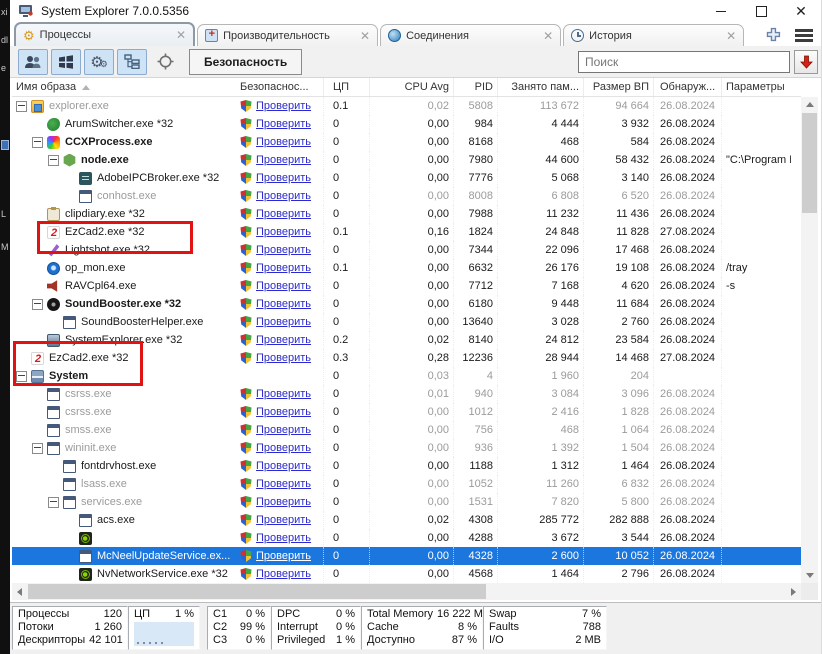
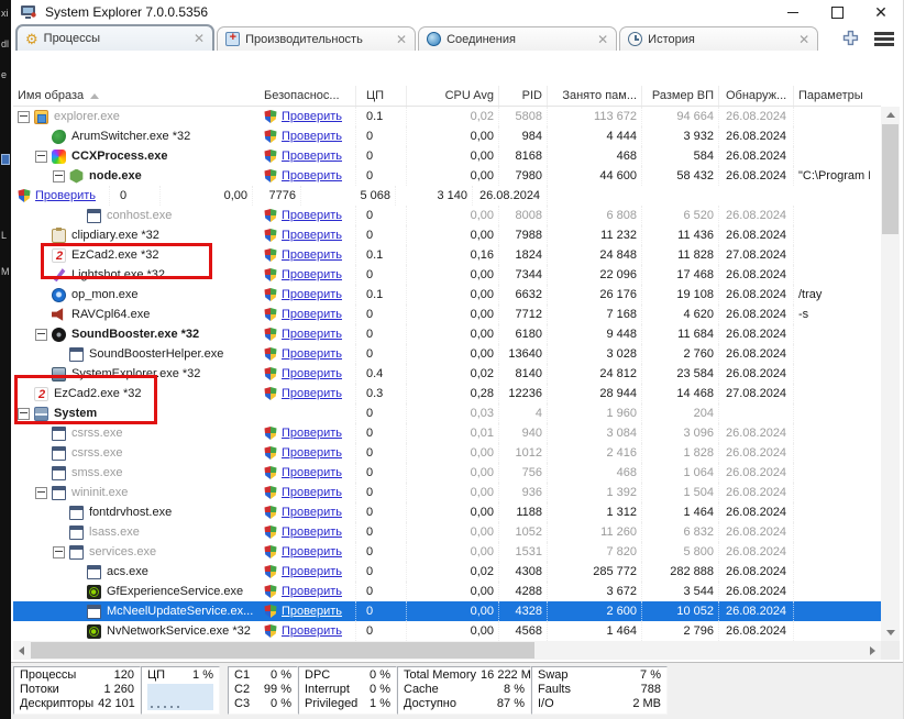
  xi
  dl
  e
  L
  M
  System Explorer 7.0.0.5356
  ✕
  ⚙
  Процессы
  ✕
  Производительность
  ✕
  Соединения
  ✕
  История
  ✕
- ⚙⚙
- Безопасность
- Поиск
  Имя образа
  Безопаснос...
  ЦП
  CPU Avg
  PID
  Занято пам...
  Размер ВП
  Обнаруж...
  Параметры
  explorer.exe
  Проверить
  0.1
  0,02
  5808
  113 672
  94 664
  26.08.2024
  ArumSwitcher.exe *32
  Проверить
  0
  0,00
  984
  4 444
  3 932
  26.08.2024
  CCXProcess.exe
  Проверить
  0
  0,00
  8168
  468
  584
  26.08.2024
  node.exe
  Проверить
  0
  0,00
  7980
  44 600
  58 432
  26.08.2024
  "C:\Program
- AdobeIPCBroker.exe *32
  Проверить
  0
  0,00
  7776
  5 068
  3 140
  26.08.2024
  conhost.exe
  Проверить
  0
  0,00
  8008
  6 808
  6 520
  26.08.2024
  clipdiary.exe *32
  Проверить
  0
  0,00
  7988
  11 232
  11 436
  26.08.2024
  EzCad2.exe *32
  Проверить
  0.1
  0,16
  1824
  24 848
  11 828
  27.08.2024
  Lightshot.exe *32
  Проверить
  0
  0,00
  7344
  22 096
  17 468
  26.08.2024
  op_mon.exe
  Проверить
  0.1
  0,00
  6632
  26 176
  19 108
  26.08.2024
  /tray
  RAVCpl64.exe
  Проверить
  0
  0,00
  7712
  7 168
  4 620
  26.08.2024
  -s
  SoundBooster.exe *32
  Проверить
  0
  0,00
  6180
  9 448
  11 684
  26.08.2024
  SoundBoosterHelper.exe
  Проверить
  0
  0,00
  13640
  3 028
  2 760
  26.08.2024
  SystemExplorer.exe *32
  Проверить
- 0.2
+ 0.4
  0,02
  8140
  24 812
  23 584
  26.08.2024
  EzCad2.exe *32
  Проверить
  0.3
  0,28
  12236
  28 944
  14 468
  27.08.2024
  System
  0
  0,03
  4
  1 960
  204
  csrss.exe
  Проверить
  0
  0,01
  940
  3 084
  3 096
  26.08.2024
  csrss.exe
  Проверить
  0
  0,00
  1012
  2 416
  1 828
  26.08.2024
  smss.exe
  Проверить
  0
  0,00
  756
  468
  1 064
  26.08.2024
  wininit.exe
  Проверить
  0
  0,00
  936
  1 392
  1 504
  26.08.2024
  fontdrvhost.exe
  Проверить
  0
  0,00
  1188
  1 312
  1 464
  26.08.2024
  lsass.exe
  Проверить
  0
  0,00
  1052
  11 260
  6 832
  26.08.2024
  services.exe
  Проверить
  0
  0,00
  1531
  7 820
  5 800
  26.08.2024
  acs.exe
  Проверить
  0
  0,02
  4308
  285 772
  282 888
  26.08.2024
+ GfExperienceService.exe
  Проверить
  0
  0,00
  4288
  3 672
  3 544
  26.08.2024
  McNeelUpdateService.ex...
  Проверить
  0
  0,00
  4328
  2 600
  10 052
  26.08.2024
  NvNetworkService.exe *32
  Проверить
  0
  0,00
  4568
  1 464
  2 796
  26.08.2024
  Процессы
  120
  Потоки
  1 260
  Дескрипторы
  42 101
  ЦП
  1 %
  C1
  0 %
  C2
  99 %
  C3
  0 %
  DPC
  0 %
  Interrupt
  0 %
  Privileged
  1 %
  Total Memory
  16 222 M
  Cache
  8 %
  Доступно
  87 %
  Swap
  7 %
  Faults
  788
  I/O
  2 MB
